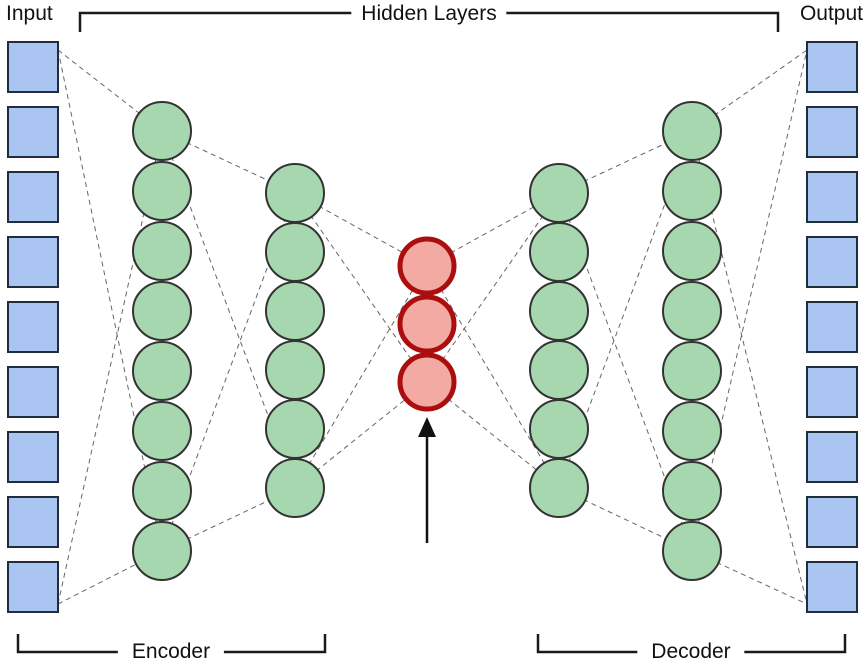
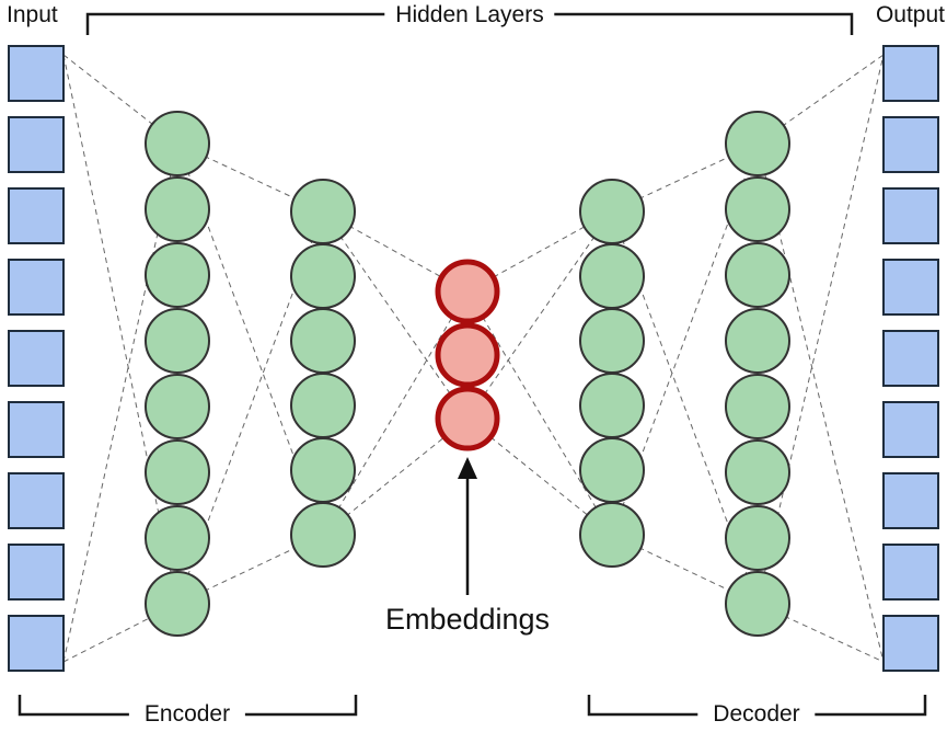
  Input
  Output
  Hidden Layers
  Encoder
  Decoder
+ Embeddings
